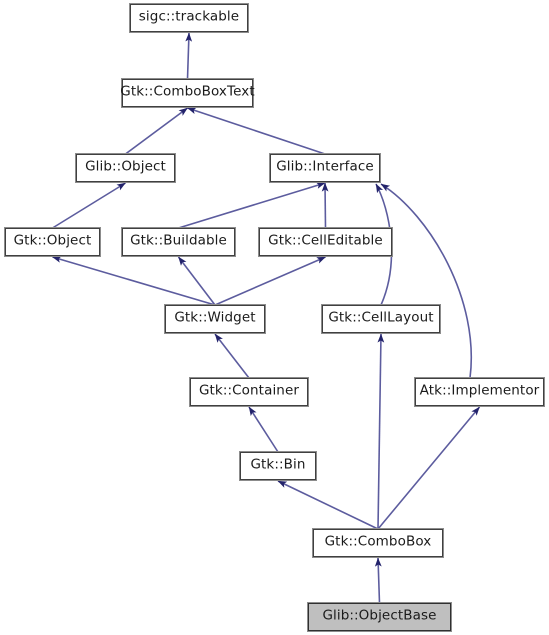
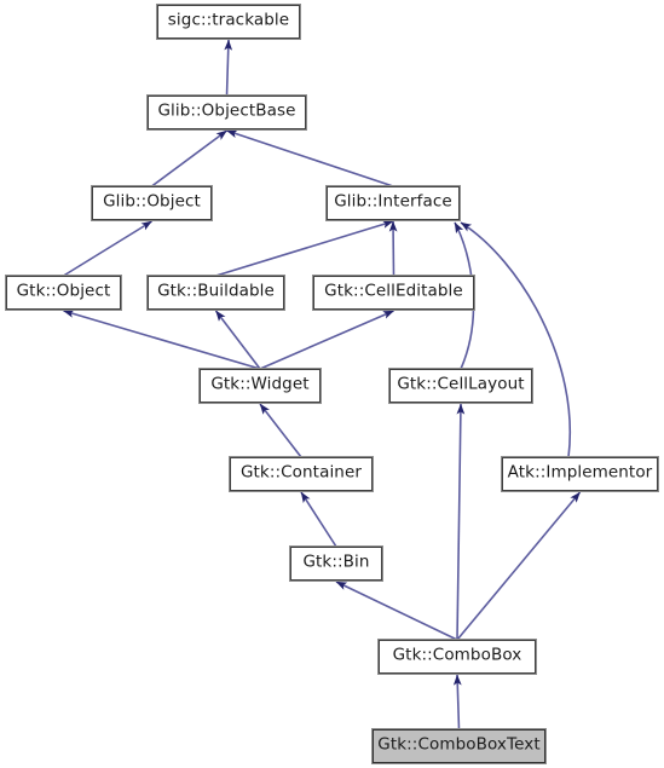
  sigc::trackable
- Gtk::ComboBoxText
+ Glib::ObjectBase
  Glib::Object
  Glib::Interface
  Gtk::Object
  Gtk::Buildable
  Gtk::CellEditable
  Gtk::Widget
  Gtk::CellLayout
  Gtk::Container
  Atk::Implementor
  Gtk::Bin
  Gtk::ComboBox
- Glib::ObjectBase
+ Gtk::ComboBoxText
